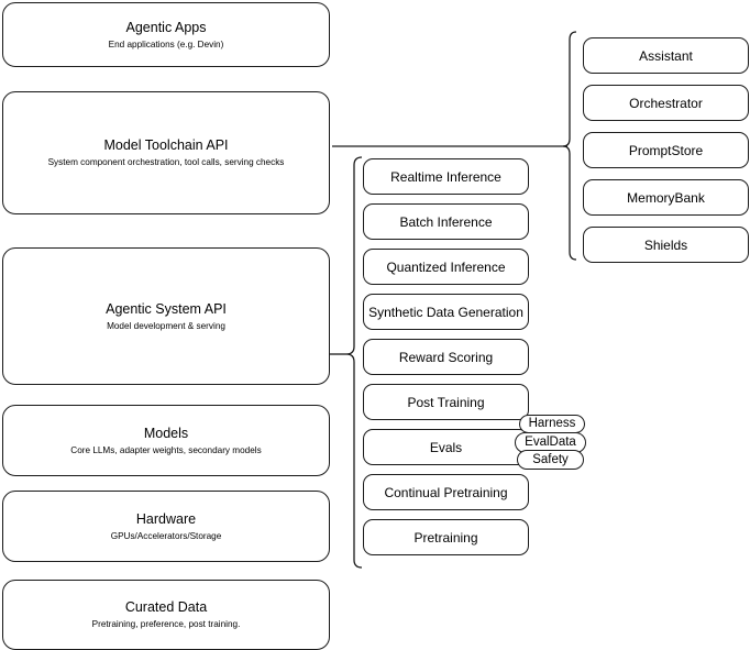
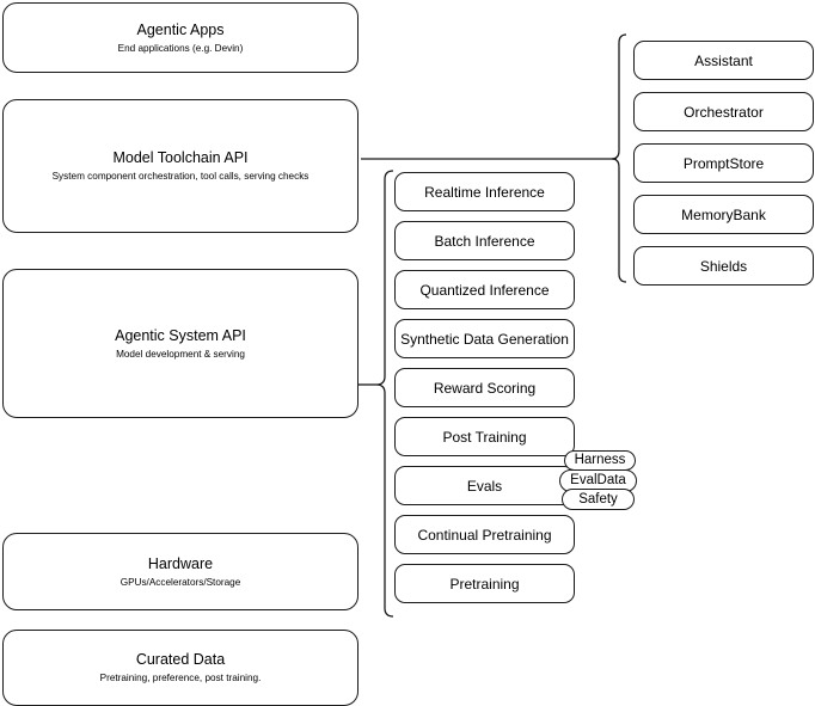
  Agentic Apps
  End applications (e.g. Devin)
  Model Toolchain API
  System component orchestration, tool calls, serving checks
  Agentic System API
  Model development & serving
- Models
- Core LLMs, adapter weights, secondary models
  Hardware
  GPUs/Accelerators/Storage
  Curated Data
  Pretraining, preference, post training.
  Realtime Inference
  Batch Inference
  Quantized Inference
  Synthetic Data Generation
  Reward Scoring
  Post Training
  Evals
  Continual Pretraining
  Pretraining
  Harness
  EvalData
  Safety
  Assistant
  Orchestrator
  PromptStore
  MemoryBank
  Shields
